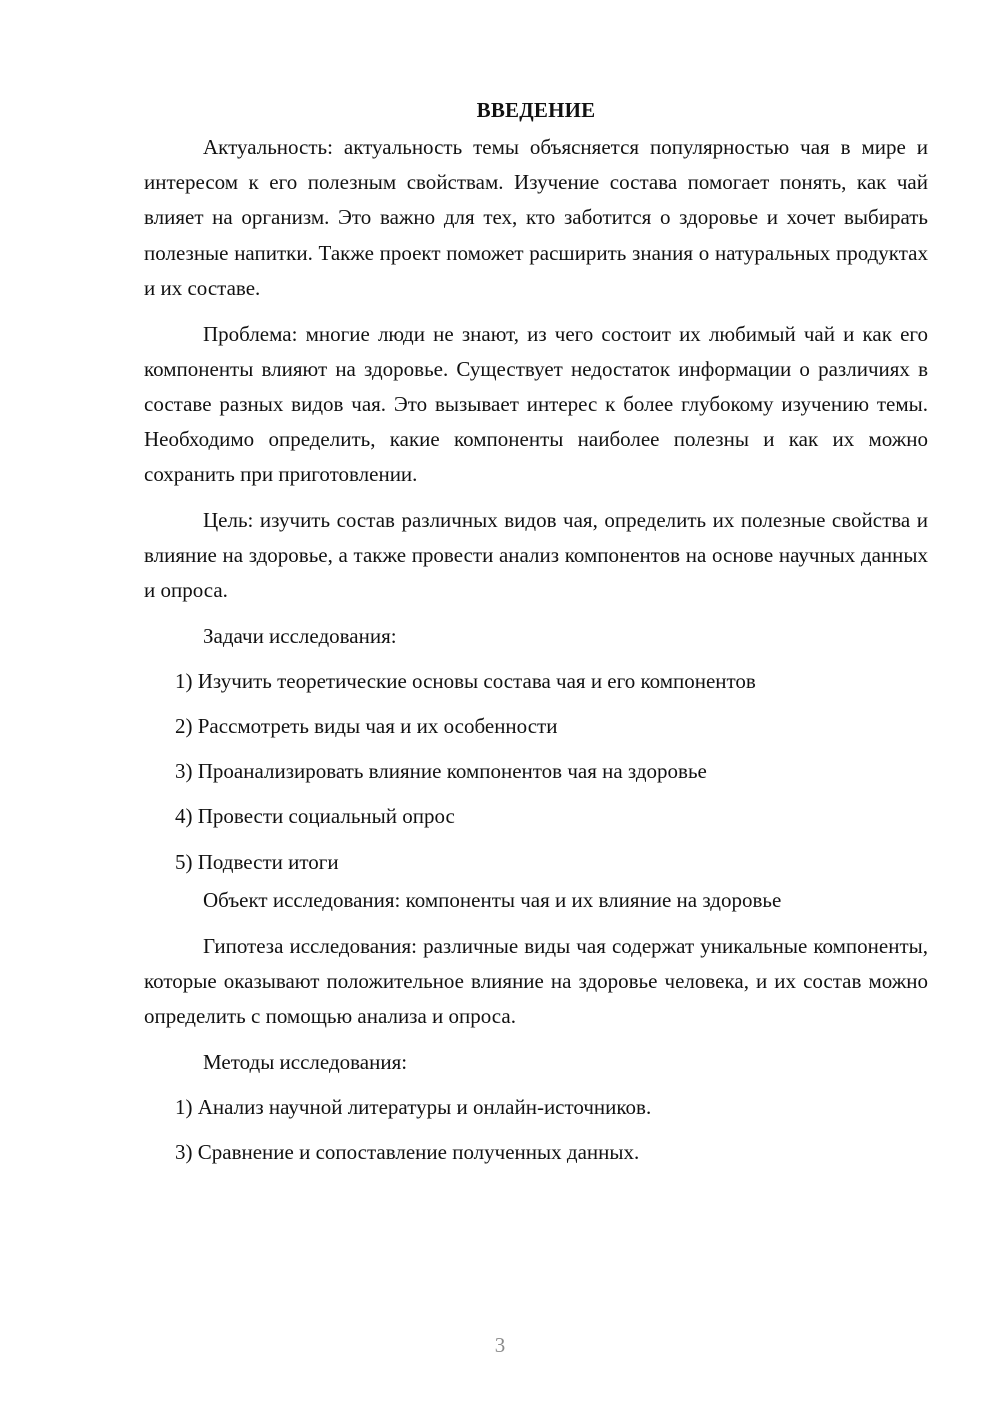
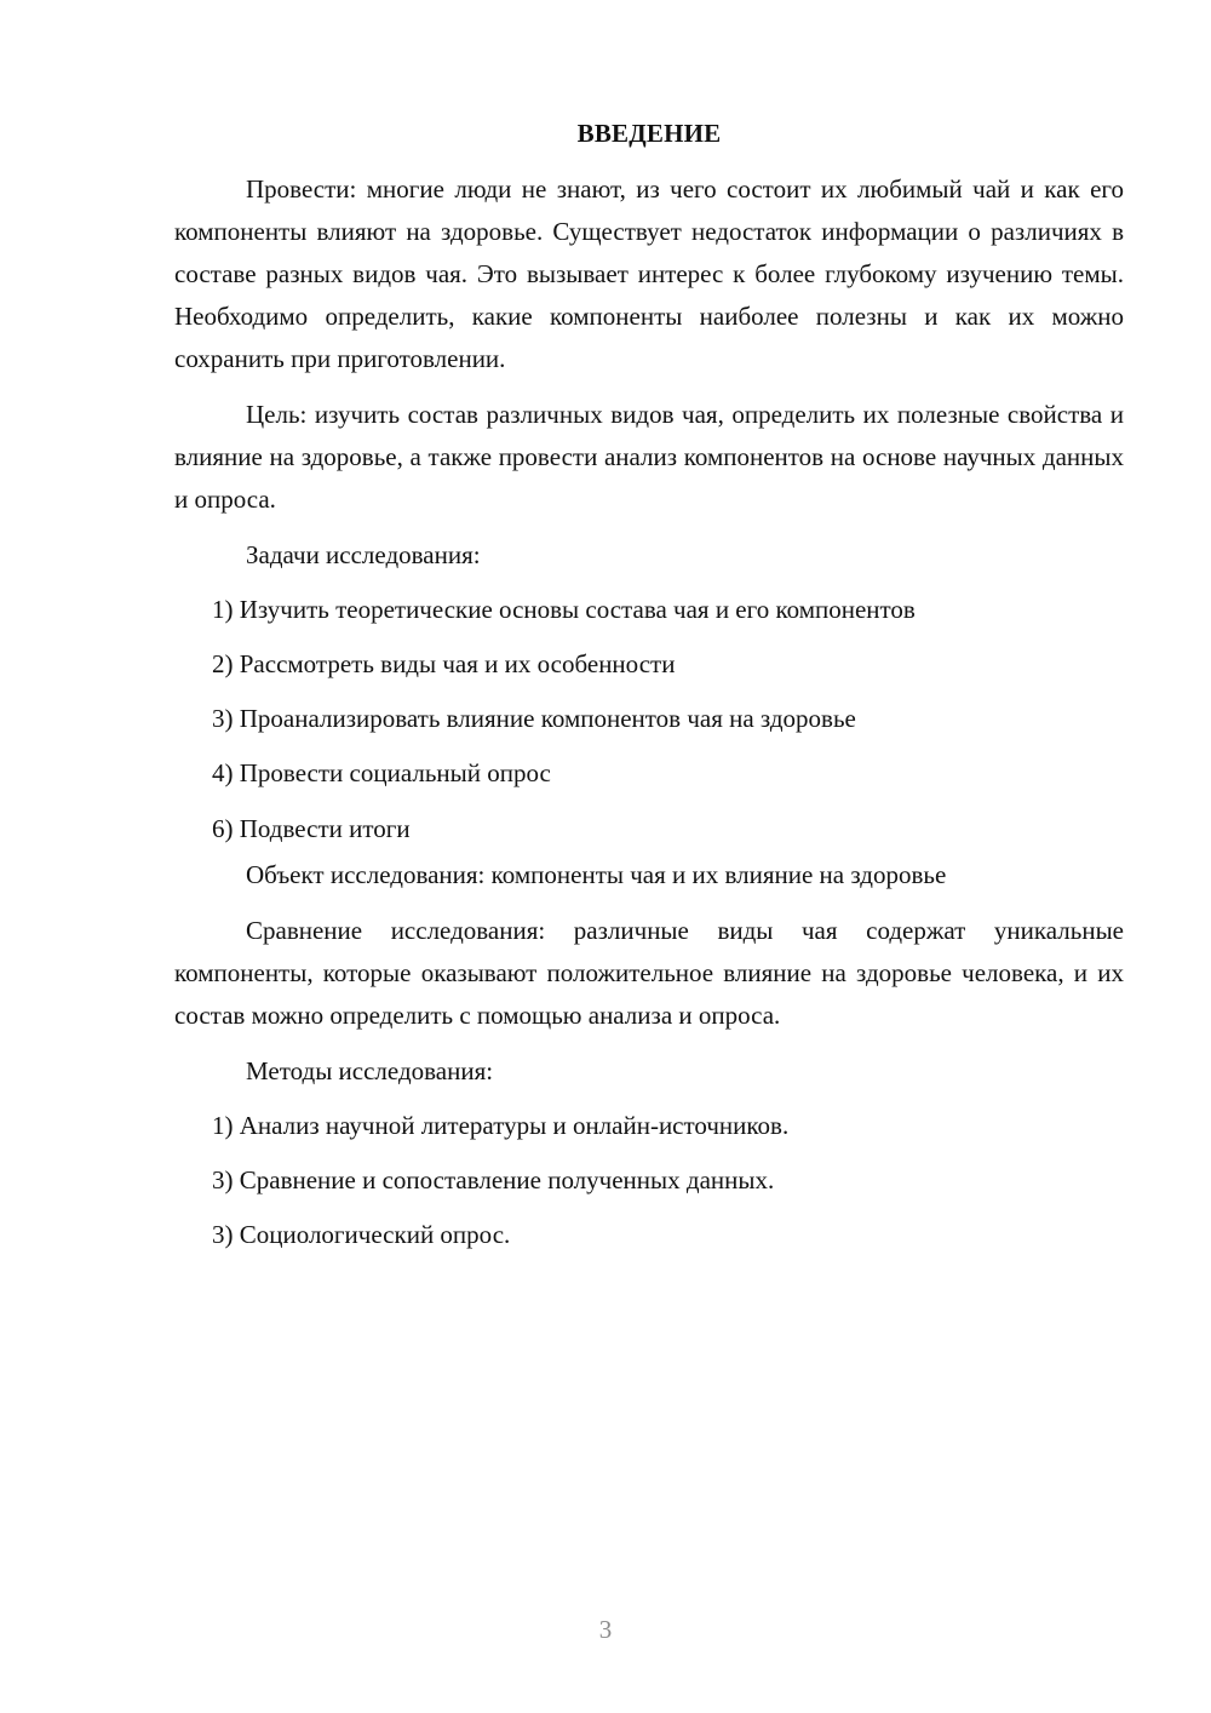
  ВВЕДЕНИЕ
- Актуальность: актуальность темы объясняется популярностью чая в мире и интересом к его полезным свойствам. Изучение состава помогает понять, как чай влияет на организм. Это важно для тех, кто заботится о здоровье и хочет выбирать полезные напитки. Также проект поможет расширить знания о натуральных продуктах и их составе.
- Проблема: многие люди не знают, из чего состоит их любимый чай и как его компоненты влияют на здоровье. Существует недостаток информации о различиях в составе разных видов чая. Это вызывает интерес к более глубокому изучению темы. Необходимо определить, какие компоненты наиболее полезны и как их можно сохранить при приготовлении.
+ Провести: многие люди не знают, из чего состоит их любимый чай и как его компоненты влияют на здоровье. Существует недостаток информации о различиях в составе разных видов чая. Это вызывает интерес к более глубокому изучению темы. Необходимо определить, какие компоненты наиболее полезны и как их можно сохранить при приготовлении.
  Цель: изучить состав различных видов чая, определить их полезные свойства и влияние на здоровье, а также провести анализ компонентов на основе научных данных и опроса.
  Задачи исследования:
  1) Изучить теоретические основы состава чая и его компонентов
  2) Рассмотреть виды чая и их особенности
  3) Проанализировать влияние компонентов чая на здоровье
  4) Провести социальный опрос
- 5) Подвести итоги
+ 6) Подвести итоги
  Объект исследования: компоненты чая и их влияние на здоровье
- Гипотеза исследования: различные виды чая содержат уникальные компоненты, которые оказывают положительное влияние на здоровье человека, и их состав можно определить с помощью анализа и опроса.
+ Сравнение исследования: различные виды чая содержат уникальные компоненты, которые оказывают положительное влияние на здоровье человека, и их состав можно определить с помощью анализа и опроса.
  Методы исследования:
  1) Анализ научной литературы и онлайн-источников.
  3) Сравнение и сопоставление полученных данных.
+ 3) Социологический опрос.
  3
